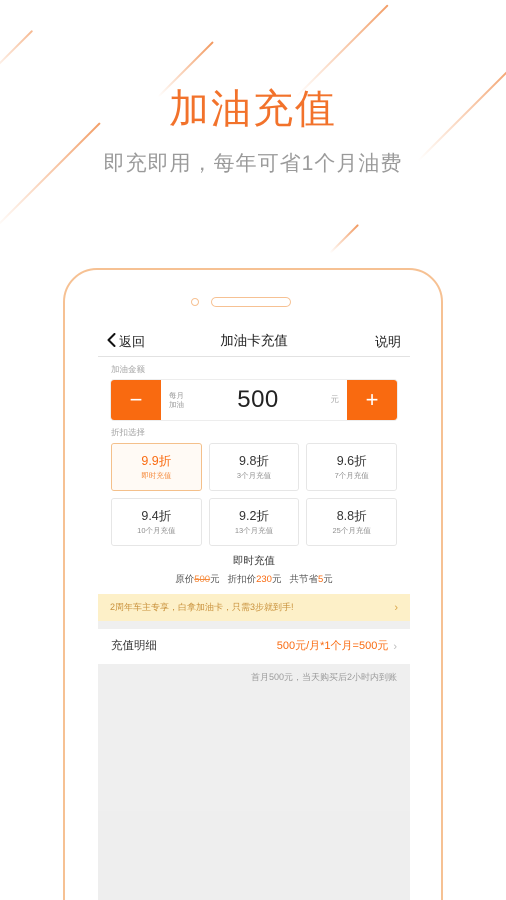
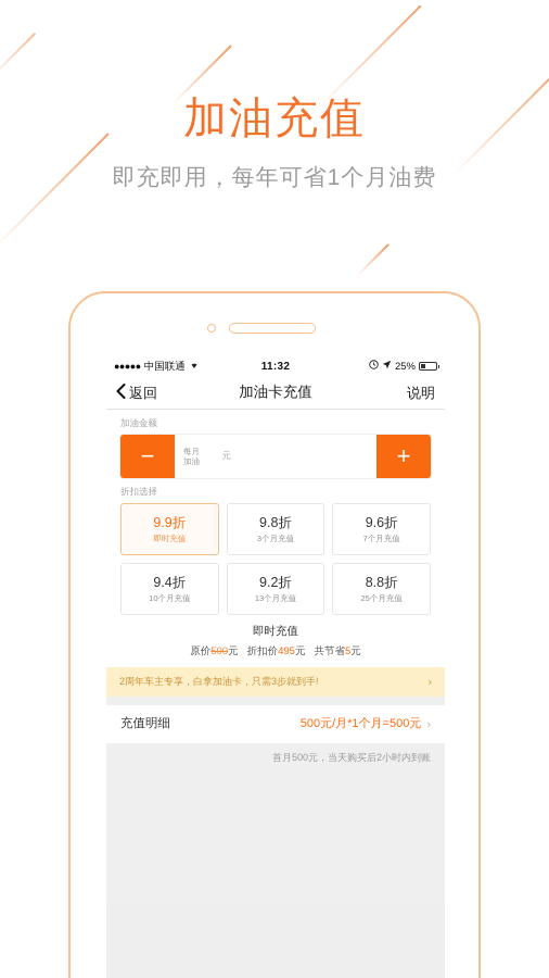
  加油充值
  即充即用，每年可省1个月油费
+ ●●●●●
+ 中国联通
+ 11:32
+ 25%
  返回
  加油卡充值
  说明
  加油金额
  −
  每月
  加油
- 500
  元
  +
  折扣选择
  9.9折
  即时充值
  9.8折
  3个月充值
  9.6折
  7个月充值
  9.4折
  10个月充值
  9.2折
  13个月充值
  8.8折
  25个月充值
  即时充值
- 原价500元 折扣价230元 共节省5元
+ 原价500元 折扣价495元 共节省5元
  2周年车主专享，白拿加油卡，只需3步就到手!
  ›
  充值明细
  500元/月*1个月=500元
  ›
  首月500元，当天购买后2小时内到账
